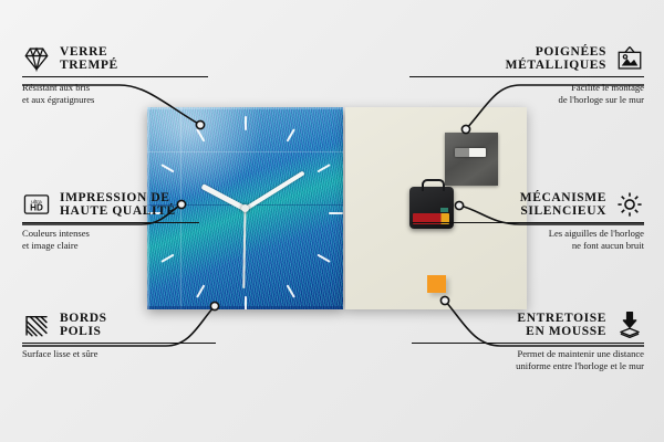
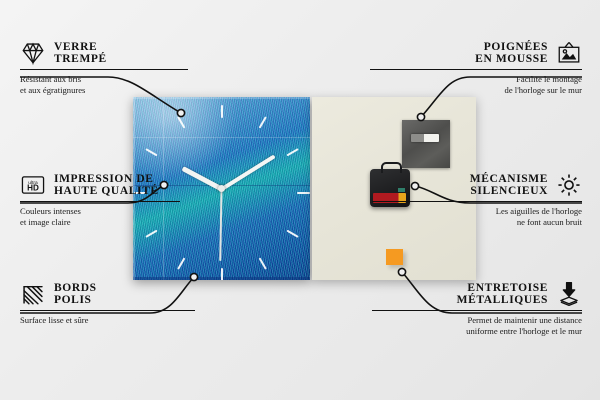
  VERRE
  TREMPÉ
  Résistant aux bris
  et aux égratignures
  HD
  IMPRESSION DE
  HAUTE QUALITÉ
  Couleurs intenses
  et image claire
  BORDS
  POLIS
  Surface lisse et sûre
  POIGNÉES
- MÉTALLIQUES
+ EN MOUSSE
  Facilite le montage
  de l'horloge sur le mur
  MÉCANISME
  SILENCIEUX
  Les aiguilles de l'horloge
  ne font aucun bruit
  ENTRETOISE
- EN MOUSSE
+ MÉTALLIQUES
  Permet de maintenir une distance
  uniforme entre l'horloge et le mur
